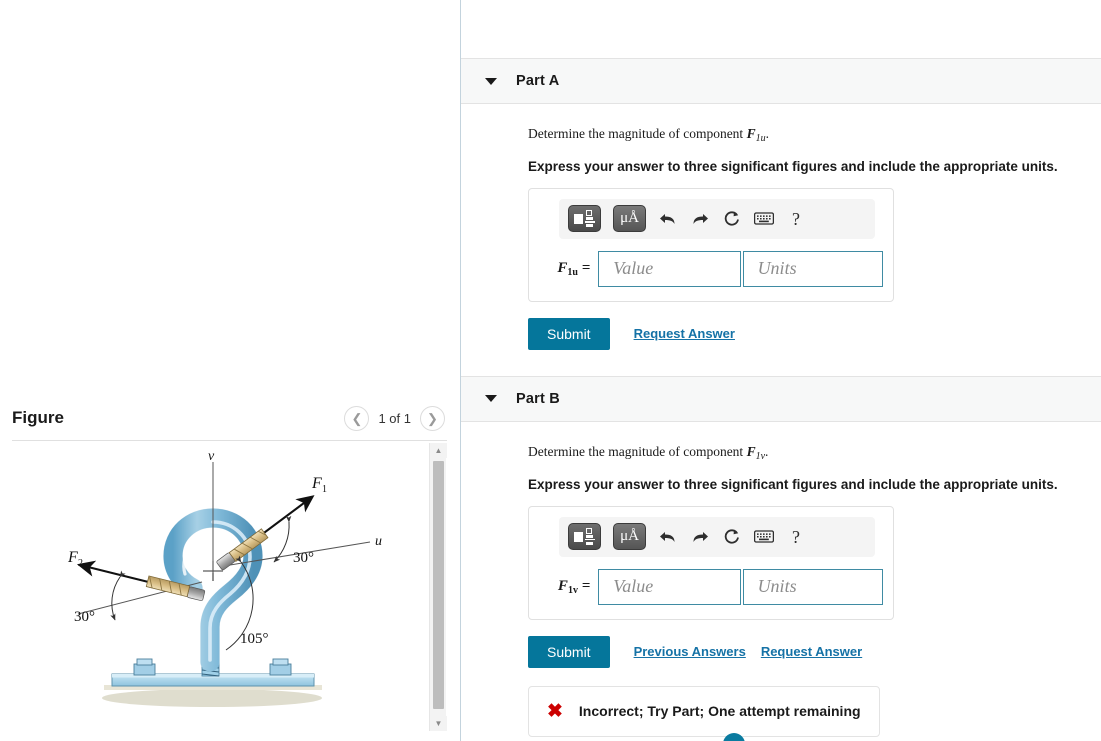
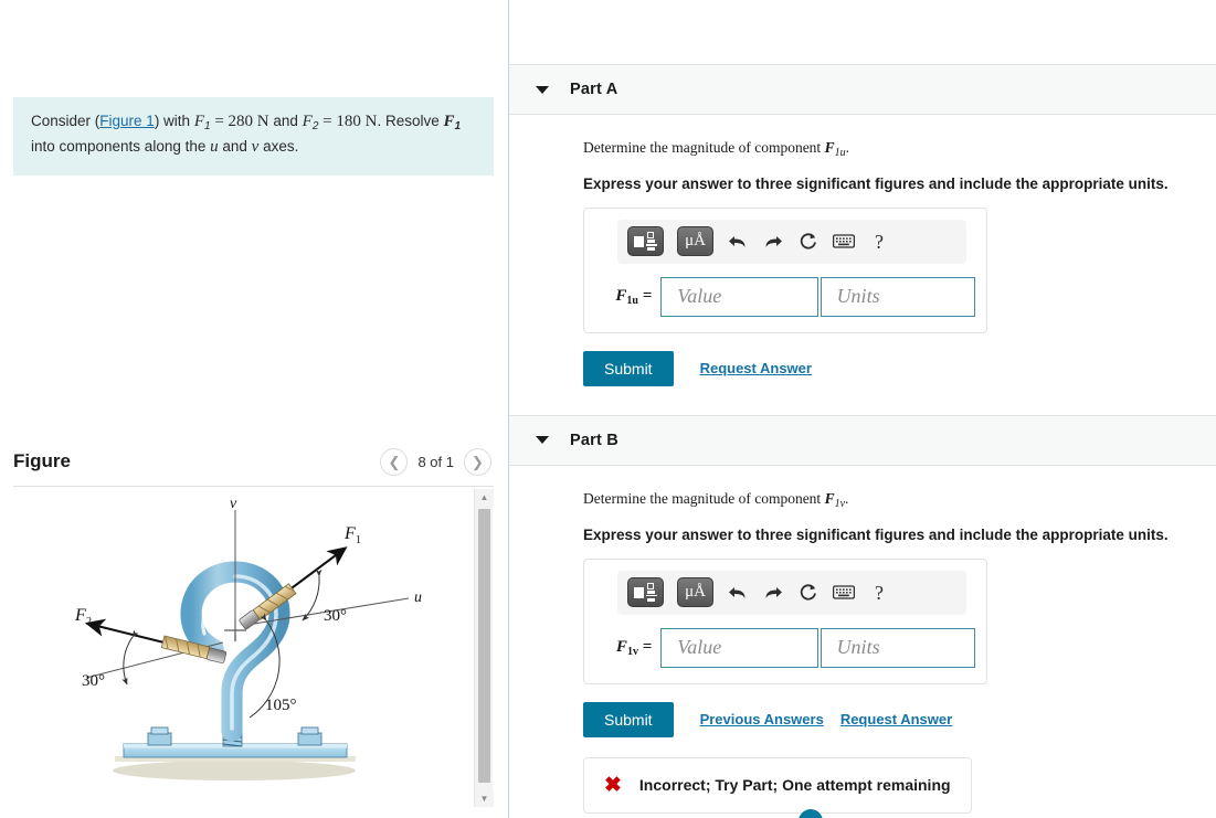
+ Consider (Figure 1) with F1 = 280 N and F2 = 180 N. Resolve F1 into components along the u and v axes.
  Figure
  ❮
- 1 of 1
+ 8 of 1
  ❯
  F
  1
  F
  2
  u
  v
  30°
  30°
  105°
  ▲
  ▼
  Part A
  Determine the magnitude of component F1u.
  Express your answer to three significant figures and include the appropriate units.
  μÅ
  ?
  F1u =
  Value
  Units
  Submit
  Request Answer
  Part B
  Determine the magnitude of component F1v.
  Express your answer to three significant figures and include the appropriate units.
  μÅ
  ?
  F1v =
  Value
  Units
  Submit
  Previous Answers
  Request Answer
  ✖
  Incorrect; Try Part; One attempt remaining
